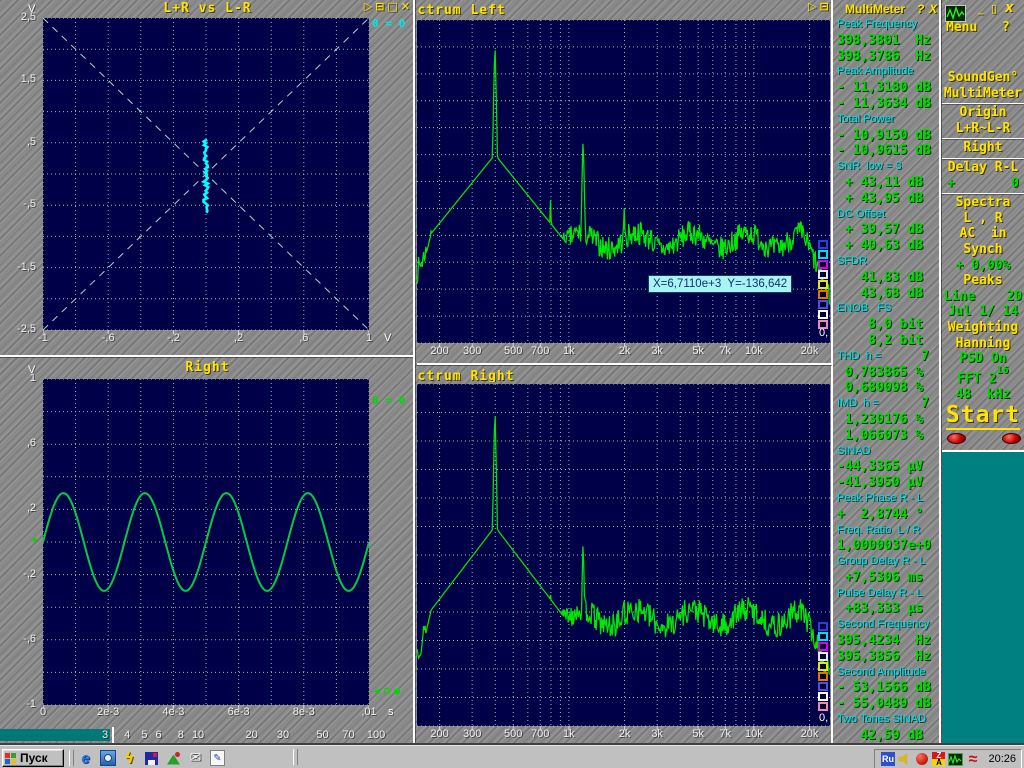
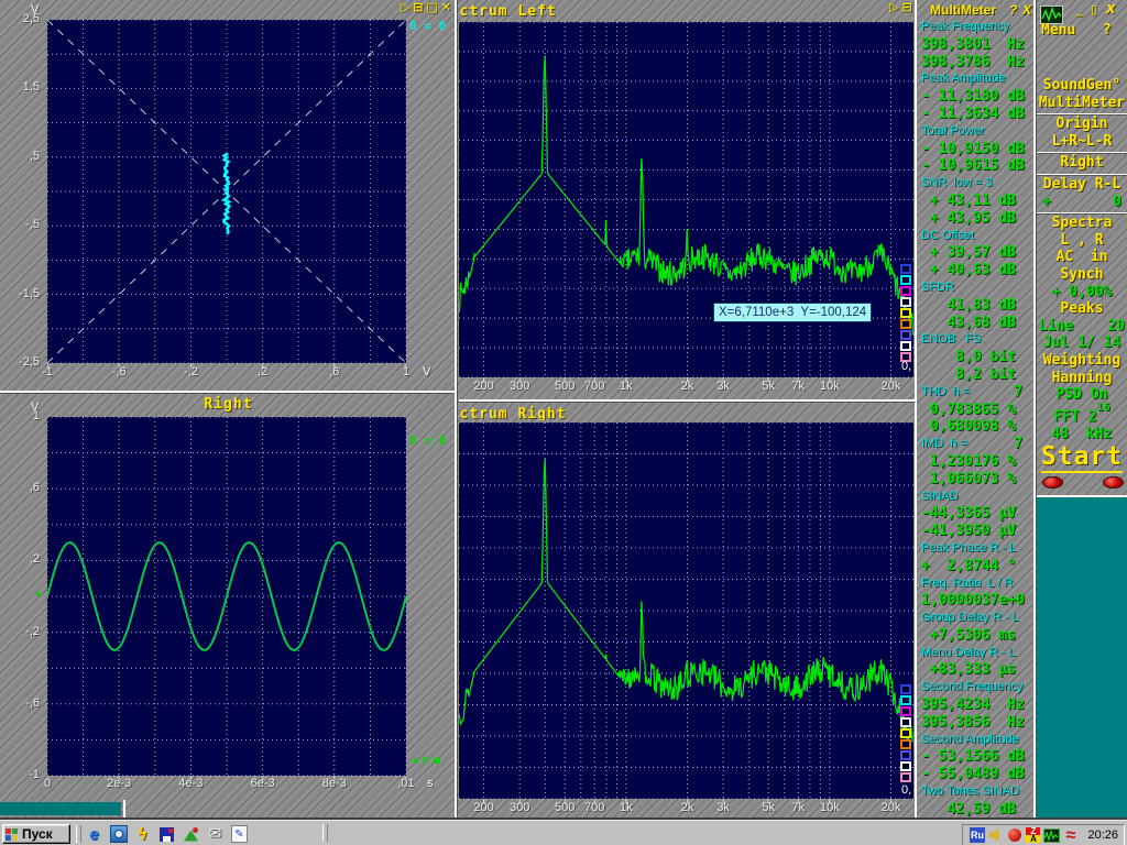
- L+R vs L-R
  ▷⊟□✕
  0 = 0
  V
  V
  2,5
  1,5
  ,5
  -,5
  -1,5
  -2,5
  -1
  -,6
  -,2
  ,2
  ,6
  1
  Right
  0 = 0
  V
  s
  ▶
  ◀⊓●
  1
  ,6
  ,2
  -,2
  -,6
  -1
  0
  2e-3
  4e-3
  6e-3
  8e-3
  ,01
- 3
- 4
- 5
- 6
- 8
- 10
- 20
- 30
- 50
- 70
- 100
  ctrum Left
  ▷⊟
  200
  300
  500
  700
  1k
  2k
  3k
  5k
  7k
  10k
  20k
- X=6,7110e+3 Y=-136,642
+ X=6,7110e+3 Y=-100,124
  0,
  ctrum Right
  200
  300
  500
  700
  1k
  2k
  3k
  5k
  7k
  10k
  20k
  0,
  MultiMeter
  ?
  X
  Peak Frequency
  398,3801 Hz
  398,3786 Hz
  Peak Amplitude
  - 11,3180 dB
  - 11,3634 dB
  Total Power
  - 10,9150 dB
  - 10,9615 dB
  SNR low = 3
  + 43,11 dB
  + 43,95 dB
  DC Offset
  + 39,57 dB
  + 40,63 dB
  SFDR
  41,83 dB
  43,68 dB
  ENOB FS
  8,0 bit
  8,2 bit
  THD h =
  7
  0,783865 %
  0,680098 %
  IMD h =
  7
  1,230176 %
  1,066073 %
  SINAD
  -44,3365 µV
  -41,3950 µV
  Peak Phase R - L
  + 2,8744 °
  Freq. Ratio L / R
  1,0000037e+0
  Group Delay R - L
  +7,5306 ms
- Pulse Delay R - L
+ Menu Delay R - L
  +83,333 µs
  Second Frequency
  395,4234 Hz
  395,3856 Hz
  Second Amplitude
  - 53,1566 dB
  - 55,0489 dB
  Two Tones SINAD
  42,59 dB
  _
  ▯
  X
  Menu
  ?
  SoundGen°
  MultiMeter
  Origin
  L+R~L-R
  Right
  Delay R-L
  +
  0
  Spectra
  L , R
  AC in
  Synch
  + 0,00%
  Peaks
  Line 20
  Jul 1/ 14
  Weighting
  Hanning
  PSD On
  FFT 216
  48 kHz
  Start
  Пуск
  e
  ϟ
  ✉
  ✎
  Ru
  Z
  A
  ≈
  20:26
